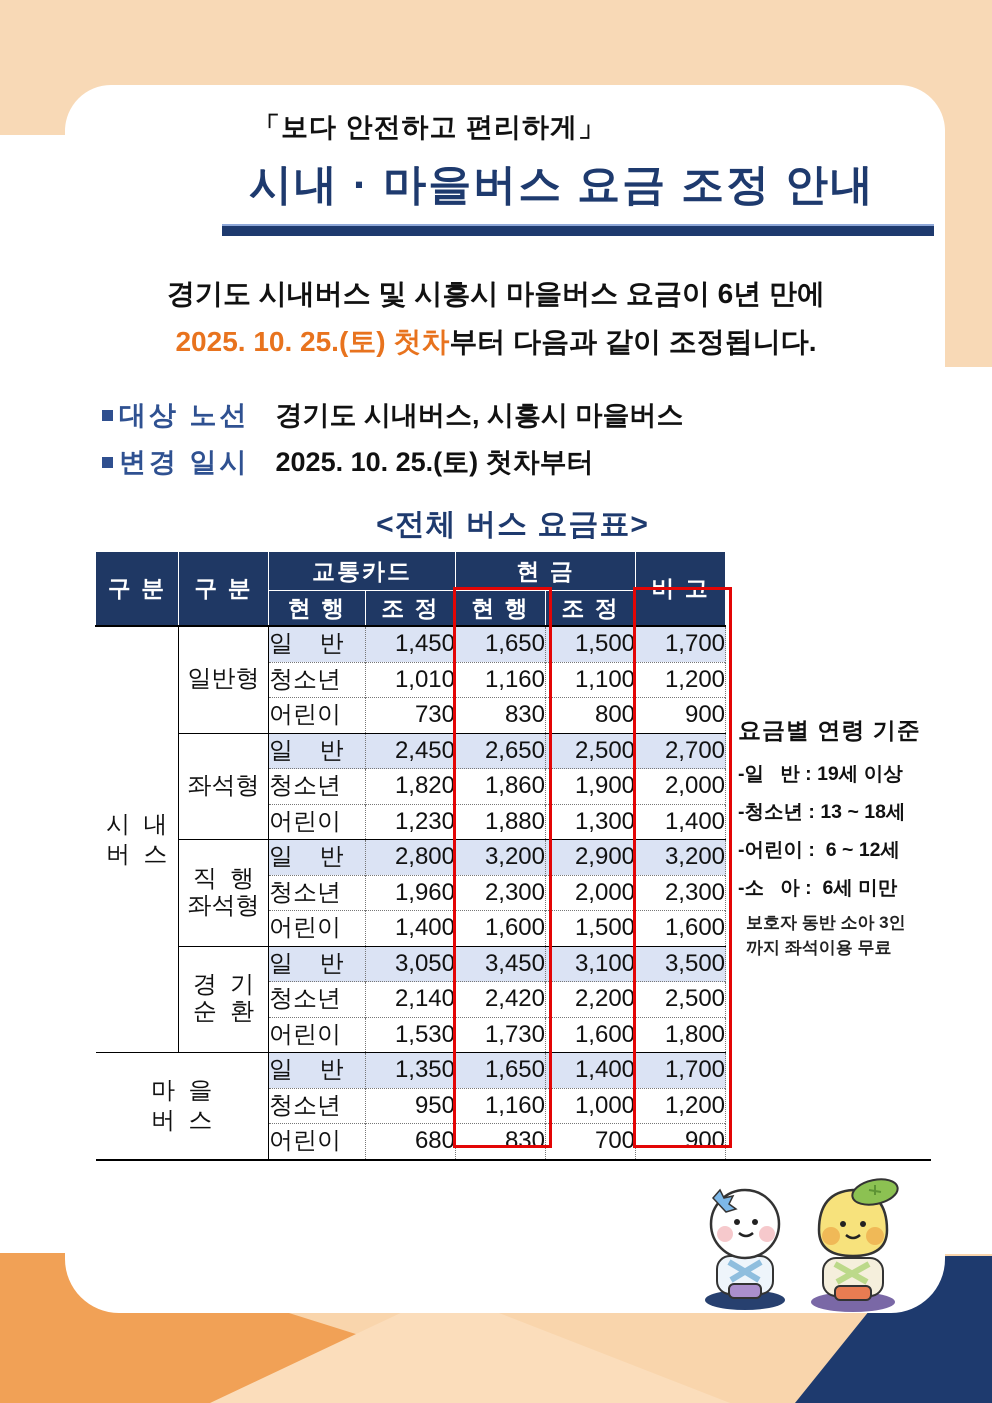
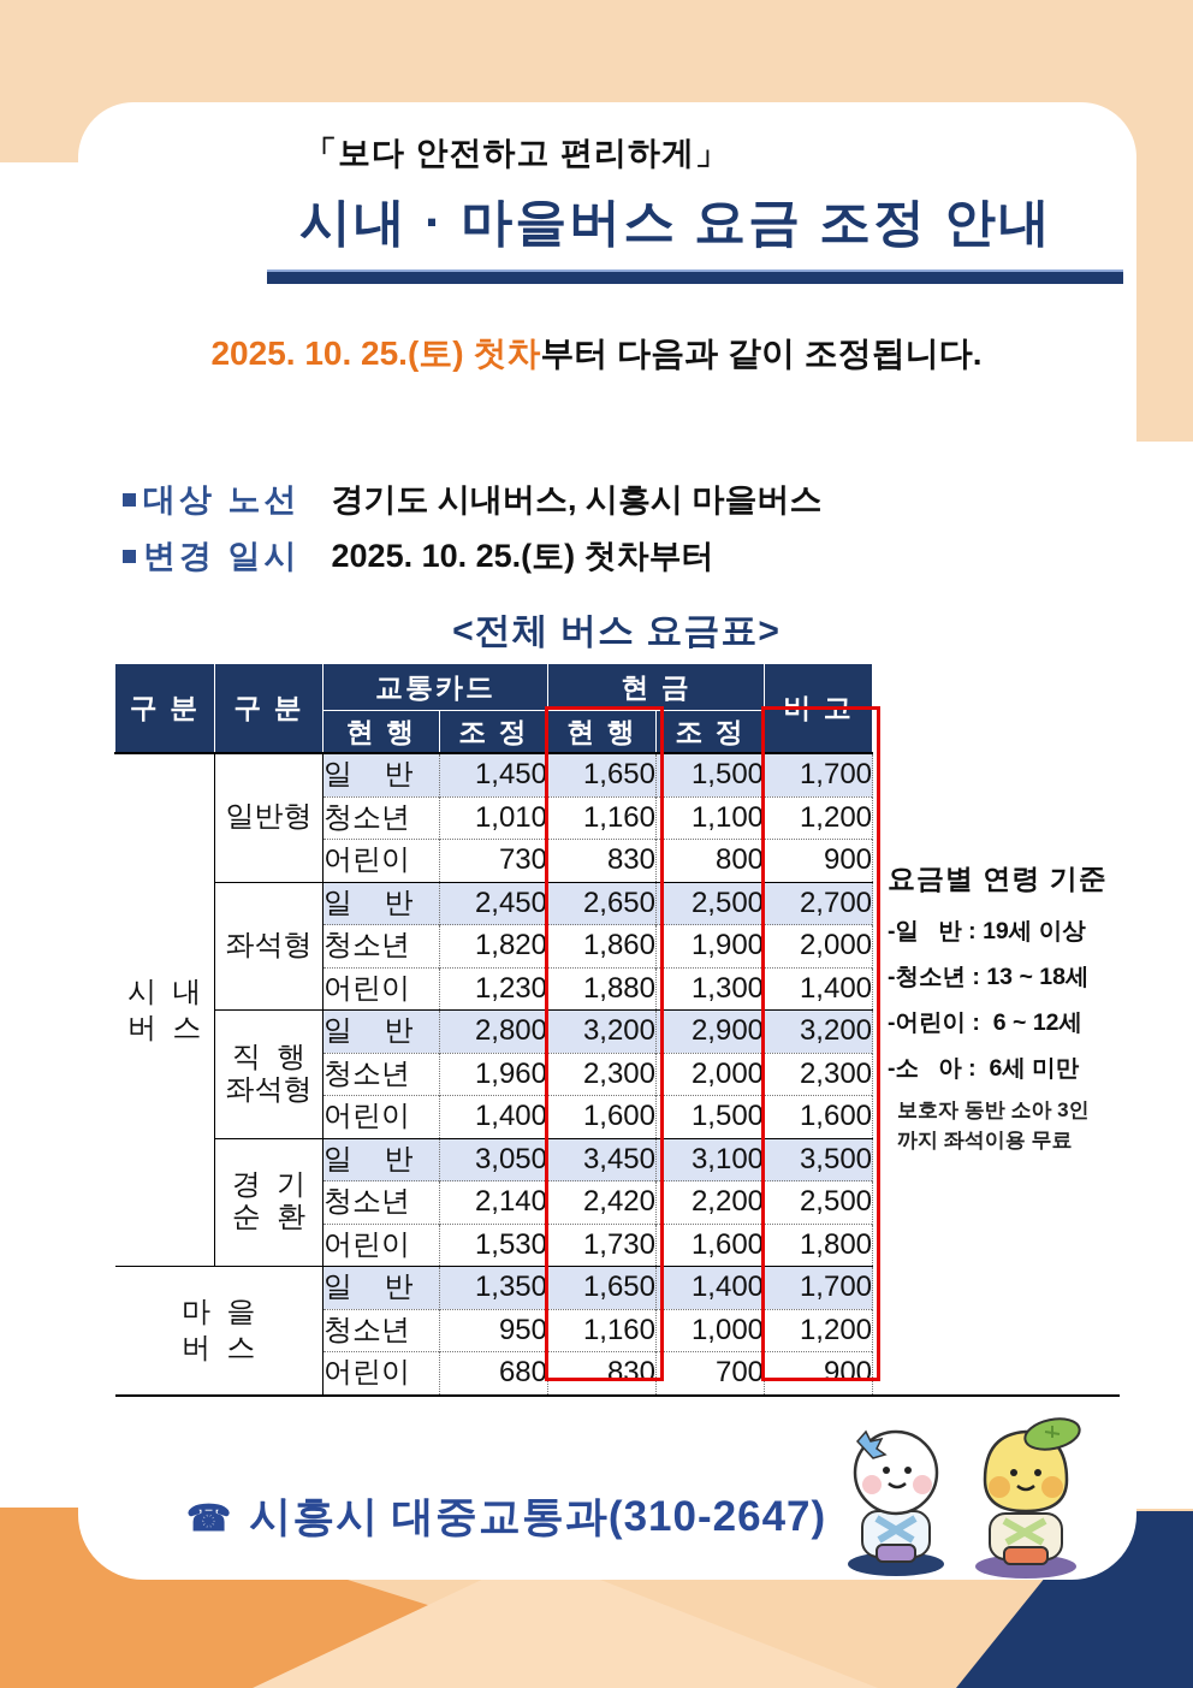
  「보다 안전하고 편리하게」
  시내 · 마을버스 요금 조정 안내
- 경기도 시내버스 및 시흥시 마을버스 요금이 6년 만에
  2025. 10. 25.(토) 첫차부터 다음과 같이 조정됩니다.
  대상 노선
  경기도 시내버스, 시흥시 마을버스
  변경 일시
  2025. 10. 25.(토) 첫차부터
  <전체 버스 요금표>
  구 분	구 분	교통카드	현 금	비 고
  현 행	조 정	현 행	조 정
  시 내버 스	일반형	일 반	1,450	1,650	1,500	1,700	요금별 연령 기준-일 반 : 19세 이상-청소년 : 13 ~ 18세-어린이 : 6 ~ 12세-소 아 : 6세 미만보호자 동반 소아 3인까지 좌석이용 무료
  청소년	1,010	1,160	1,100	1,200
  어린이	730	830	800	900
  좌석형	일 반	2,450	2,650	2,500	2,700
  청소년	1,820	1,860	1,900	2,000
  어린이	1,230	1,880	1,300	1,400
  직 행좌석형	일 반	2,800	3,200	2,900	3,200
  청소년	1,960	2,300	2,000	2,300
  어린이	1,400	1,600	1,500	1,600
  경 기순 환	일 반	3,050	3,450	3,100	3,500
  청소년	2,140	2,420	2,200	2,500
  어린이	1,530	1,730	1,600	1,800
  마 을버 스	일 반	1,350	1,650	1,400	1,700
  청소년	950	1,160	1,000	1,200
  어린이	680	830	700	900
+ ☎ 시흥시 대중교통과(310-2647)
